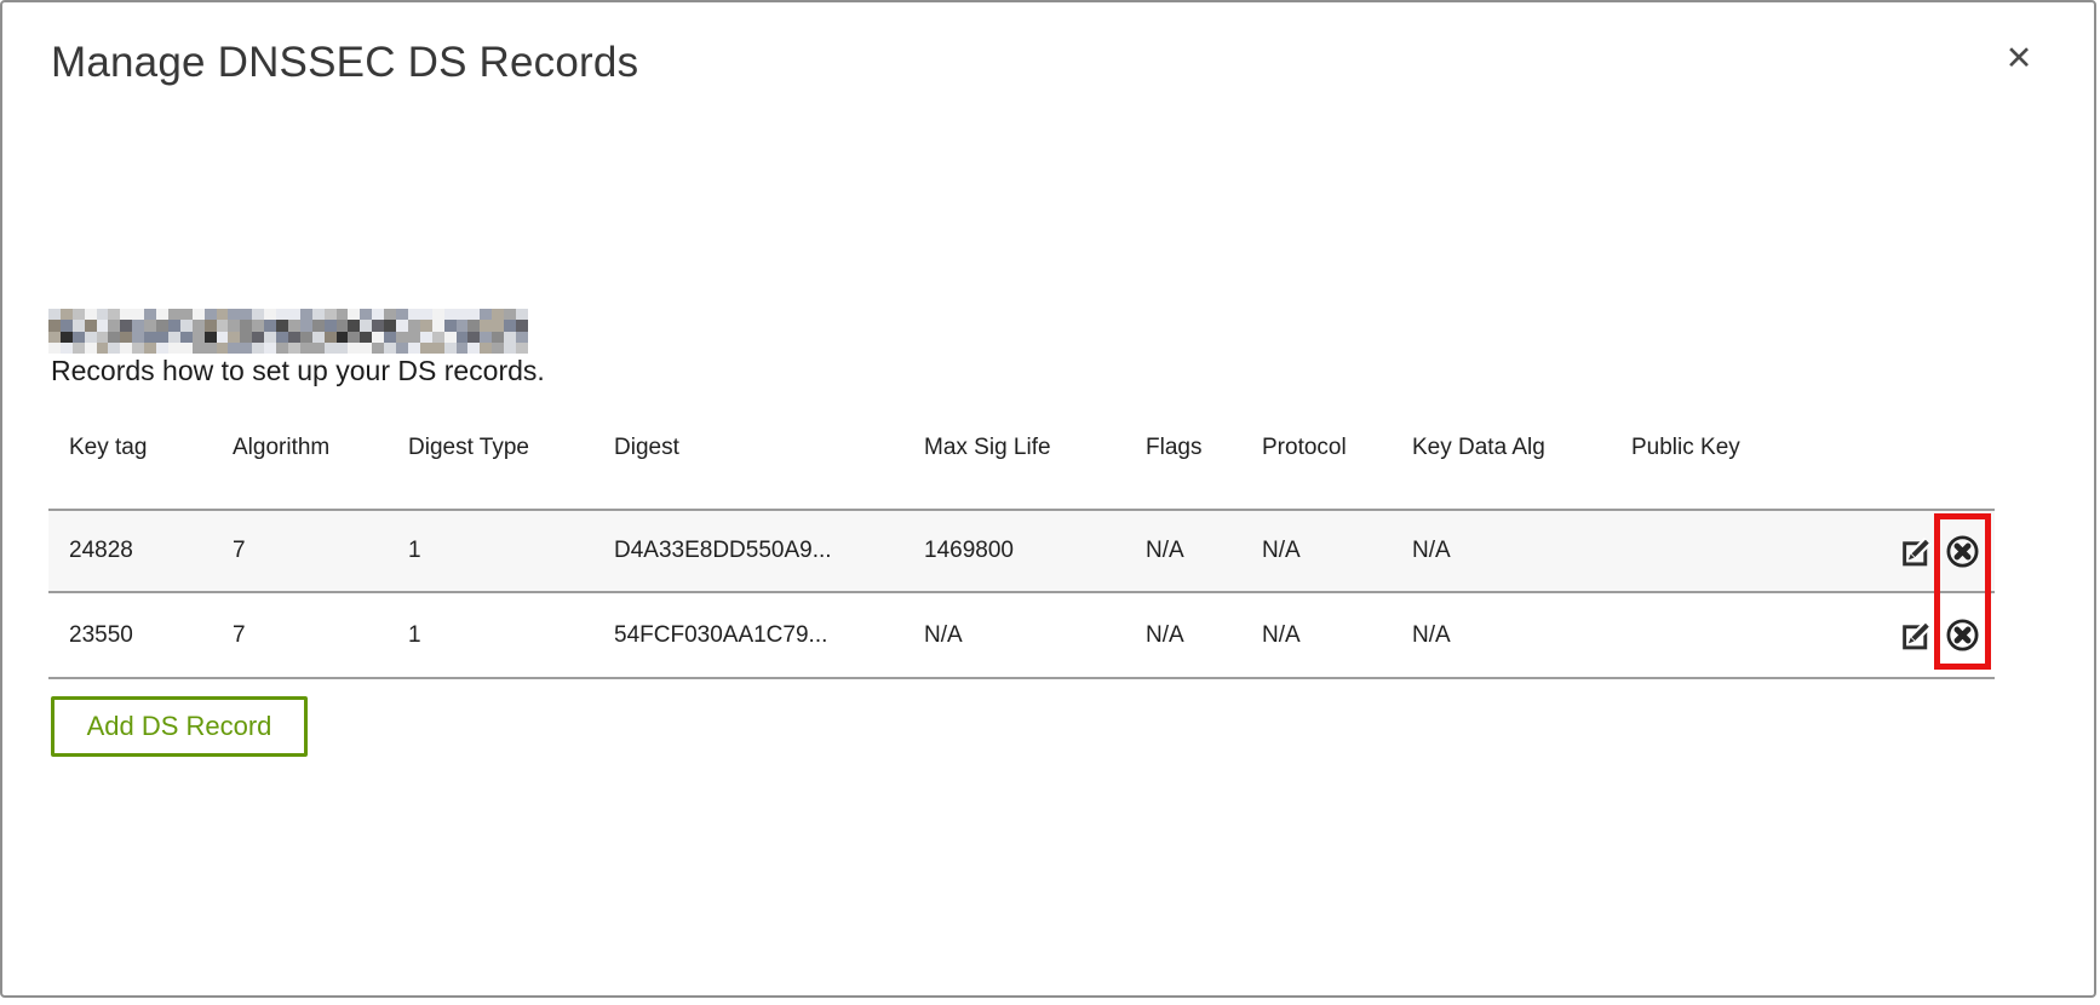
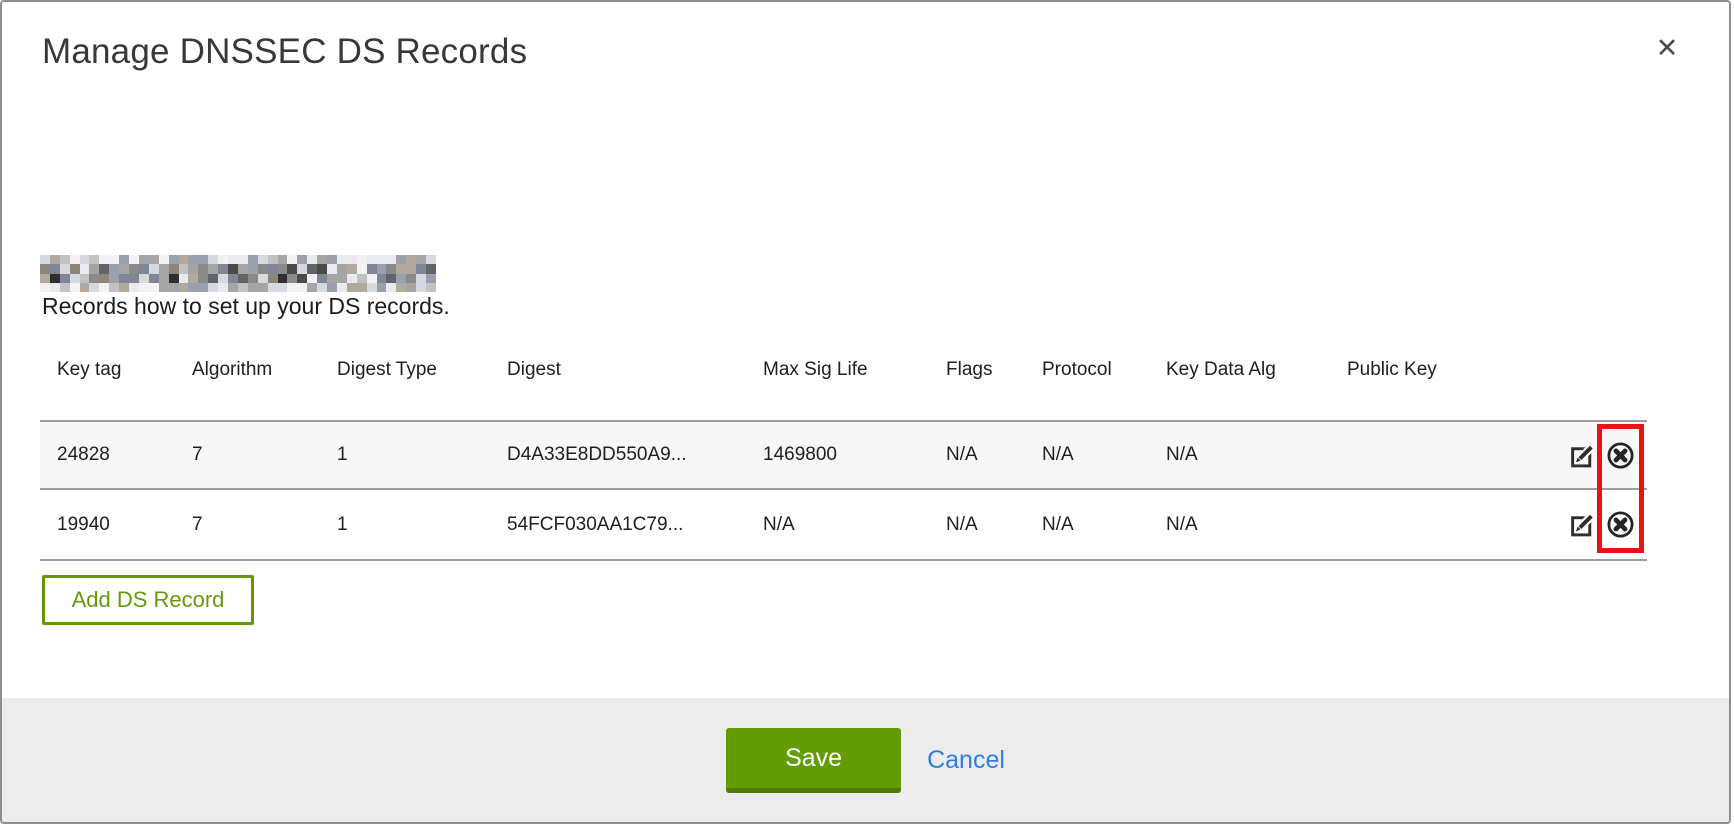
  Manage DNSSEC DS Records
  ✕
  Records how to set up your DS records.
  Key tag	Algorithm	Digest Type	Digest	Max Sig Life	Flags	Protocol	Key Data Alg	Public Key
  24828	7	1	D4A33E8DD550A9...	1469800	N/A	N/A	N/A
- 23550	7	1	54FCF030AA1C79...	N/A	N/A	N/A	N/A
+ 19940	7	1	54FCF030AA1C79...	N/A	N/A	N/A	N/A
  Add DS Record
+ Save
+ Cancel
